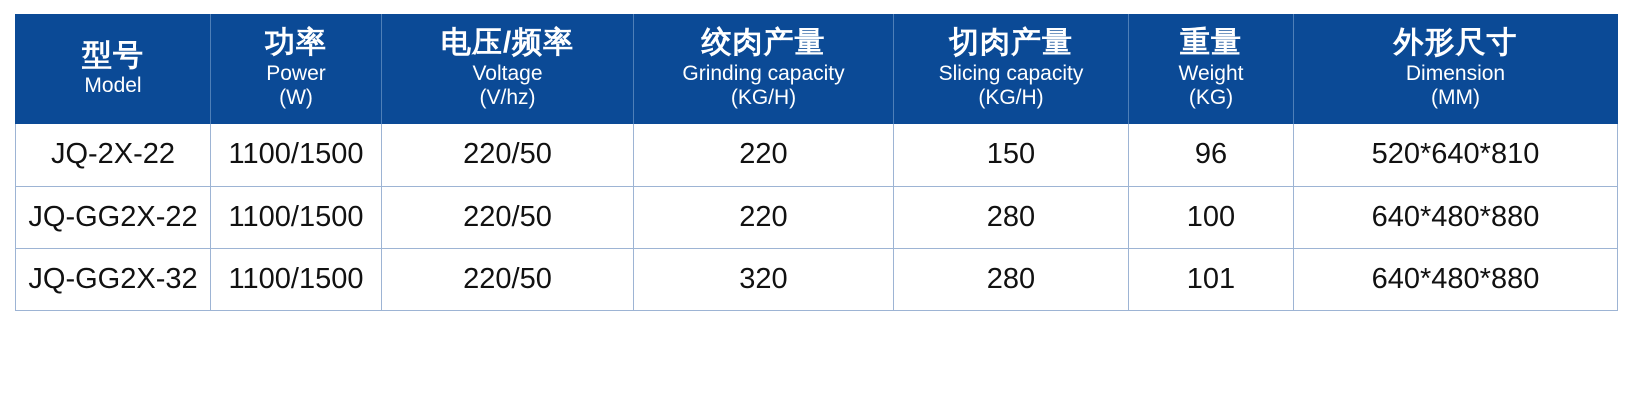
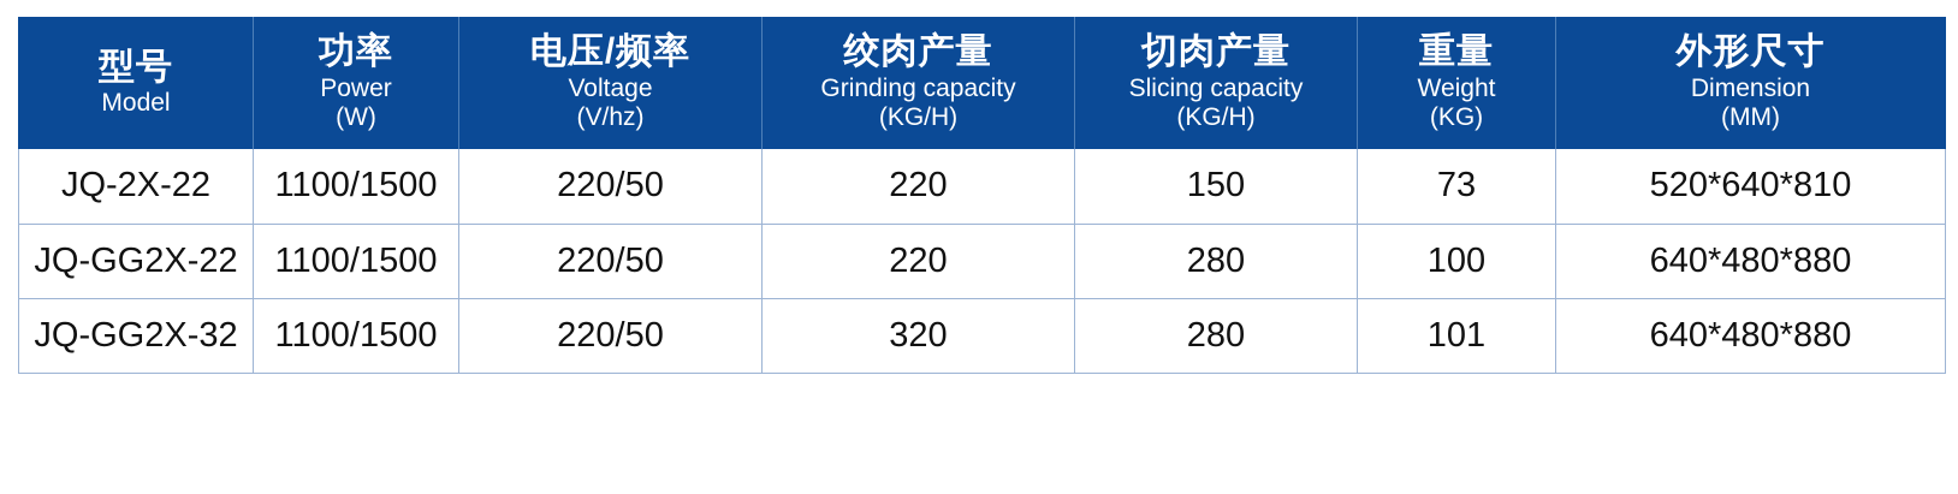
  型号 Model	功率 Power (W)	电压/频率 Voltage (V/hz)	绞肉产量 Grinding capacity (KG/H)	切肉产量 Slicing capacity (KG/H)	重量 Weight (KG)	外形尺寸 Dimension (MM)
- JQ-2X-22	1100/1500	220/50	220	150	96	520*640*810
+ JQ-2X-22	1100/1500	220/50	220	150	73	520*640*810
  JQ-GG2X-22	1100/1500	220/50	220	280	100	640*480*880
  JQ-GG2X-32	1100/1500	220/50	320	280	101	640*480*880
